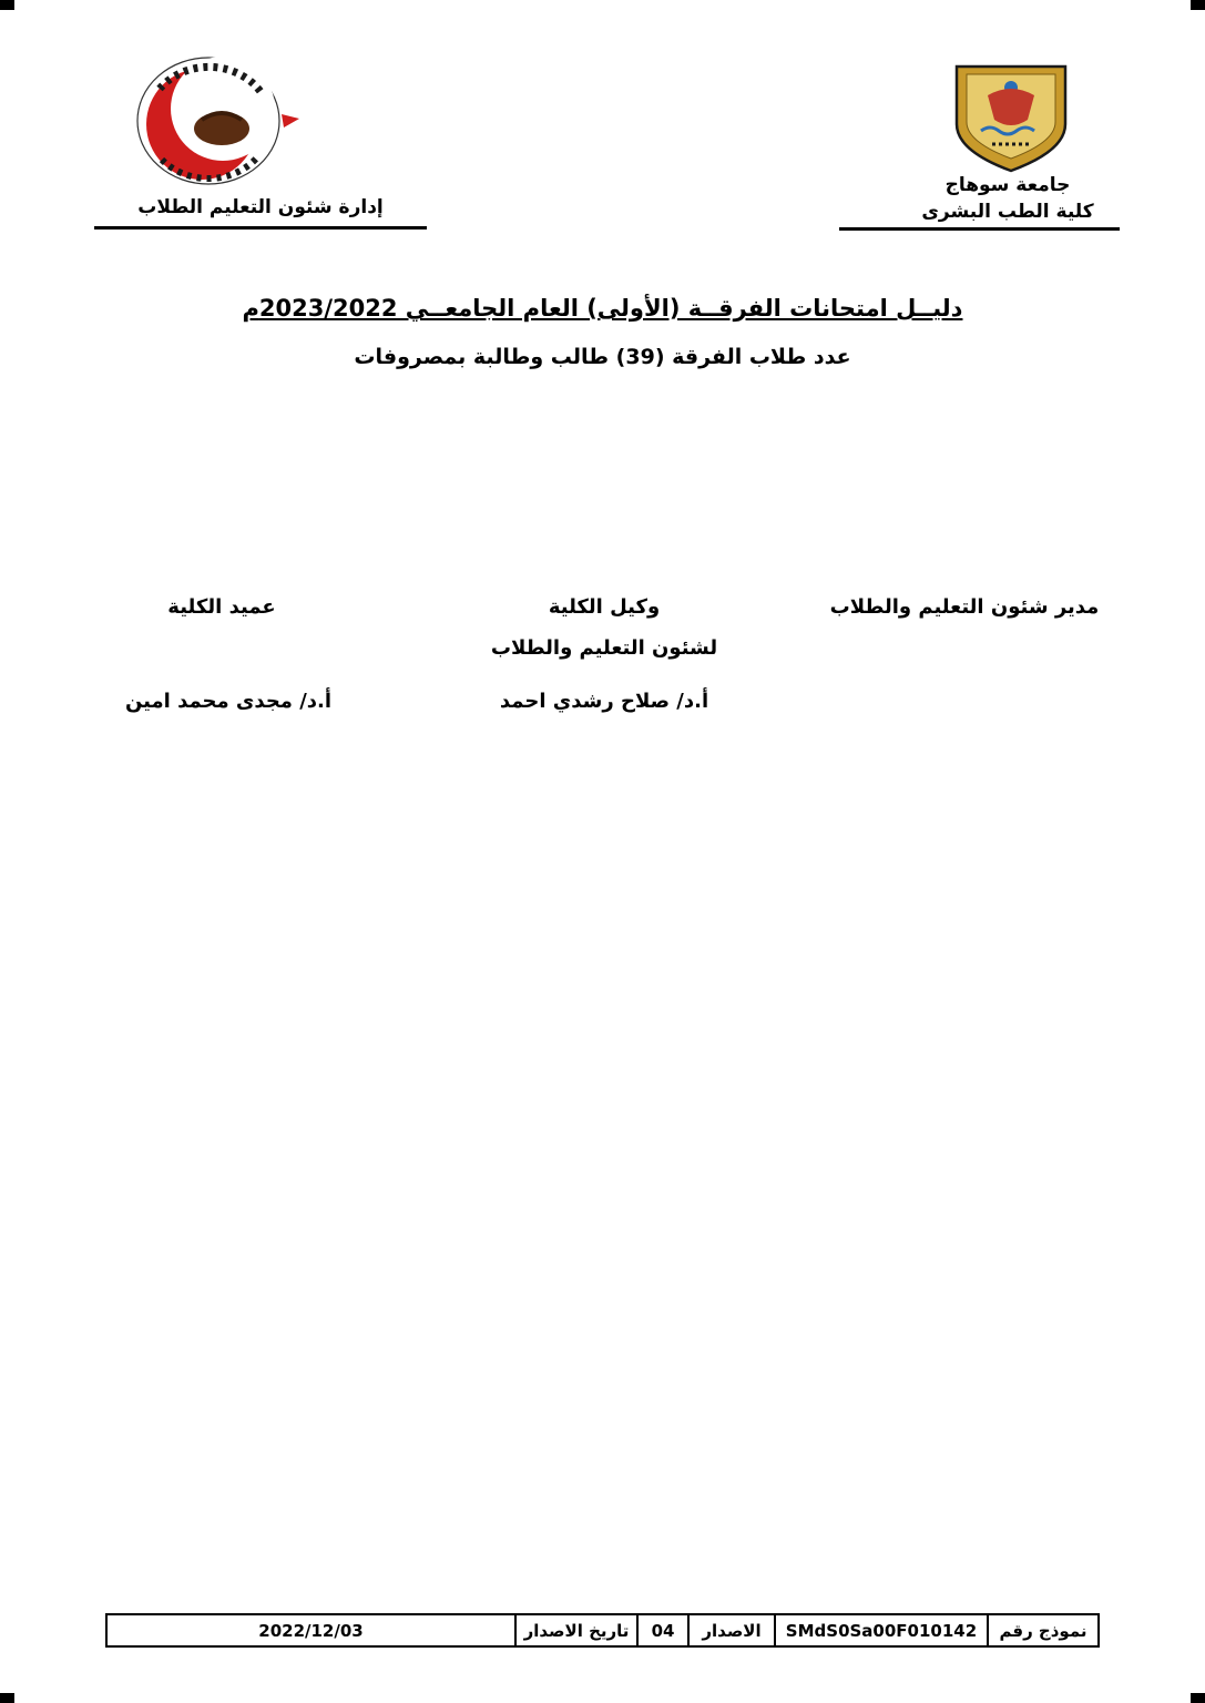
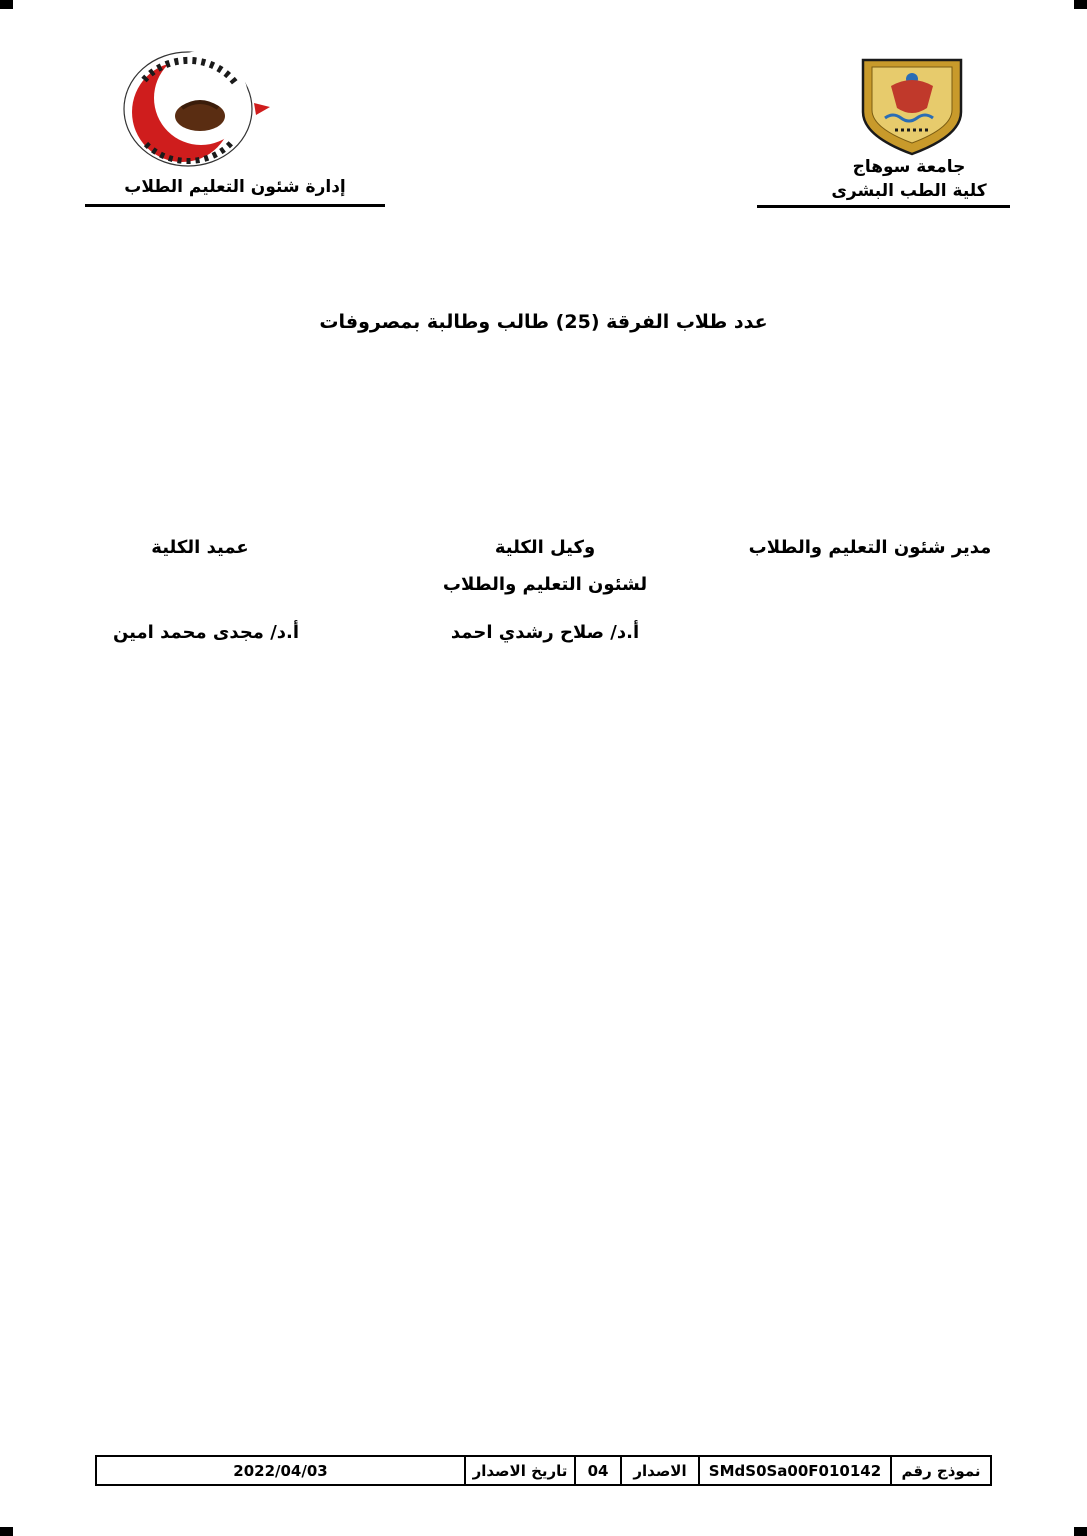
  إدارة شئون التعليم الطلاب
  جامعة سوهاج
  كلية الطب البشرى
- دليــل امتحانات الفرقــة (الأولى) العام الجامعــي 2023/2022م
- عدد طلاب الفرقة (39) طالب وطالبة بمصروفات
+ عدد طلاب الفرقة (25) طالب وطالبة بمصروفات
  مدير شئون التعليم والطلاب
  وكيل الكلية
  عميد الكلية
  لشئون التعليم والطلاب
  أ.د/ صلاح رشدي احمد
  أ.د/ مجدى محمد امين
  نموذج رقم
  SMdS0Sa00F010142
  الاصدار
  04
  تاريخ الاصدار
- 2022/12/03
+ 2022/04/03
